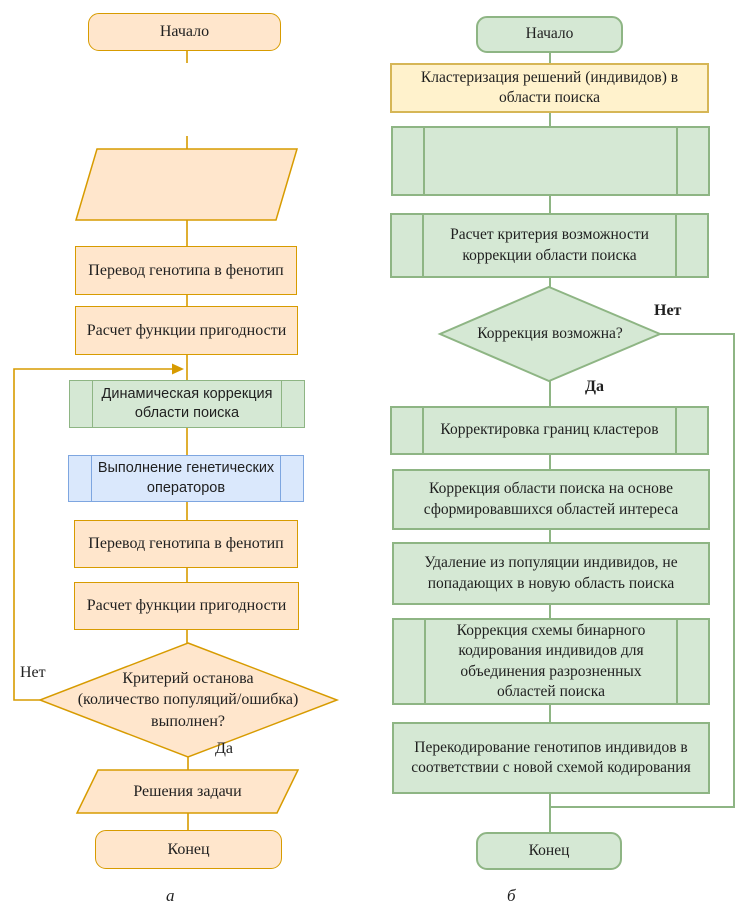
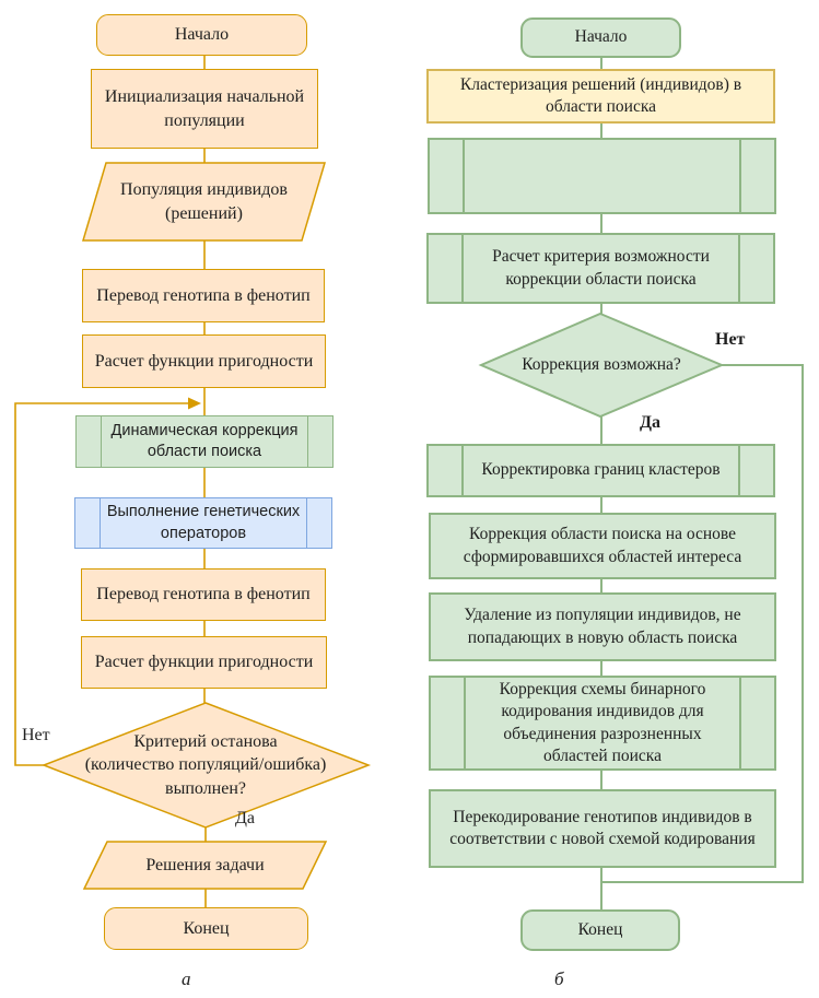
  Начало
+ Инициализация начальной
+ популяции
+ Популяция индивидов
+ (решений)
  Перевод генотипа в фенотип
  Расчет функции пригодности
  Динамическая коррекция
  области поиска
  Выполнение генетических
  операторов
  Перевод генотипа в фенотип
  Расчет функции пригодности
  Критерий останова
  (количество популяций/ошибка)
  выполнен?
  Нет
  Да
  Решения задачи
  Конец
  а
  Начало
  Кластеризация решений (индивидов) в
  области поиска
  Расчет критерия возможности
  коррекции области поиска
  Коррекция возможна?
  Нет
  Да
  Корректировка границ кластеров
  Коррекция области поиска на основе
  сформировавшихся областей интереса
  Удаление из популяции индивидов, не
  попадающих в новую область поиска
  Коррекция схемы бинарного
  кодирования индивидов для
  объединения разрозненных
  областей поиска
  Перекодирование генотипов индивидов в
  соответствии с новой схемой кодирования
  Конец
  б
